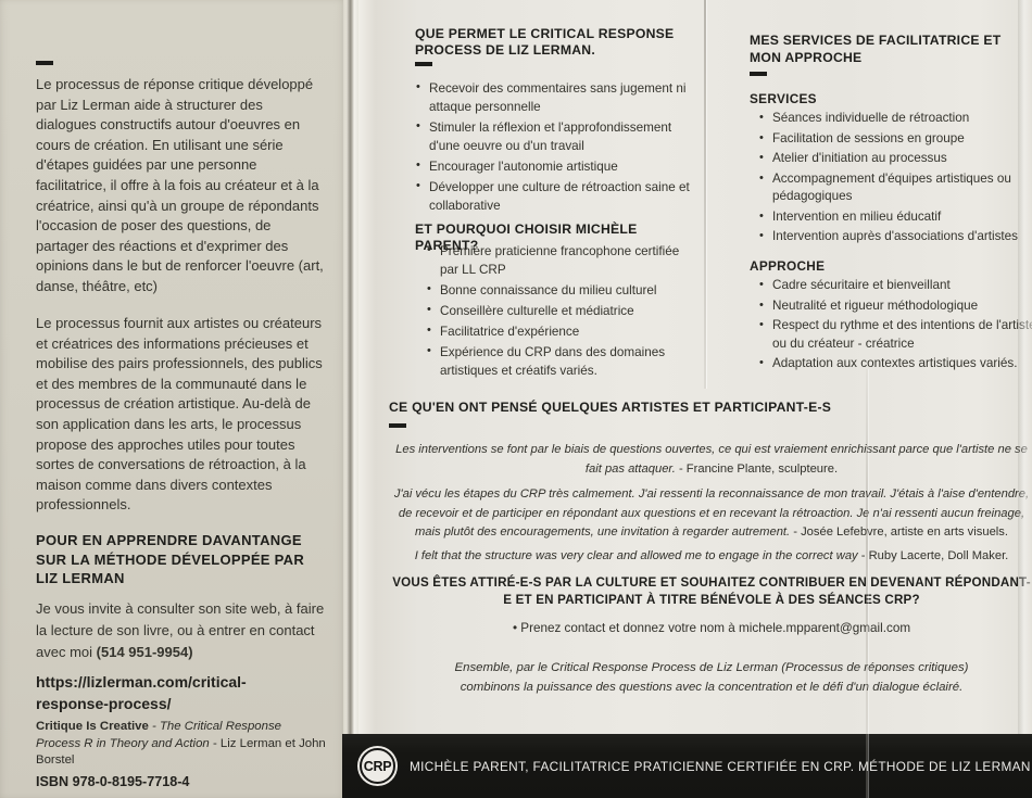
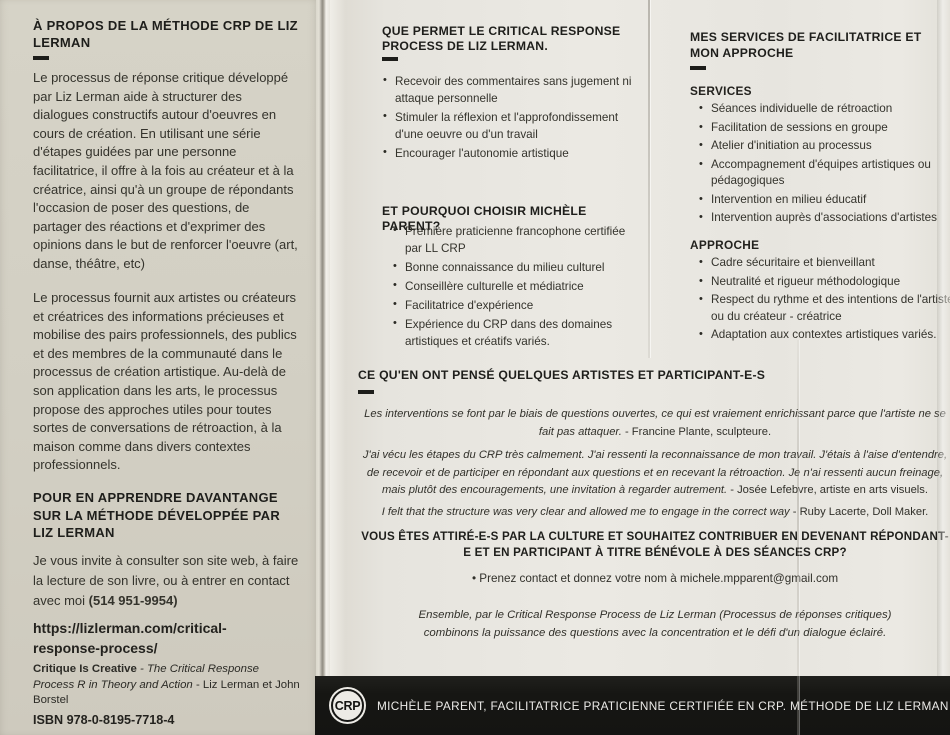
+ À PROPOS DE LA MÉTHODE CRP DE LIZ LERMAN
  Le processus de réponse critique développé par Liz Lerman aide à structurer des dialogues constructifs autour d'oeuvres en cours de création. En utilisant une série d'étapes guidées par une personne facilitatrice, il offre à la fois au créateur et à la créatrice, ainsi qu'à un groupe de répondants l'occasion de poser des questions, de partager des réactions et d'exprimer des opinions dans le but de renforcer l'oeuvre (art, danse, théâtre, etc)
  Le processus fournit aux artistes ou créateurs et créatrices des informations précieuses et mobilise des pairs professionnels, des publics et des membres de la communauté dans le processus de création artistique. Au-delà de son application dans les arts, le processus propose des approches utiles pour toutes sortes de conversations de rétroaction, à la maison comme dans divers contextes professionnels.
  POUR EN APPRENDRE DAVANTANGE SUR LA MÉTHODE DÉVELOPPÉE PAR LIZ LERMAN
  Je vous invite à consulter son site web, à faire la lecture de son livre, ou à entrer en contact avec moi (514 951-9954)
  https://lizlerman.com/critical-response-process/
  Critique Is Creative - The Critical Response Process R in Theory and Action - Liz Lerman et John Borstel
  ISBN 978-0-8195-7718-4
  QUE PERMET LE CRITICAL RESPONSE PROCESS DE LIZ LERMAN.
  Recevoir des commentaires sans jugement ni attaque personnelle
  Stimuler la réflexion et l'approfondissement d'une oeuvre ou d'un travail
  Encourager l'autonomie artistique
- Développer une culture de rétroaction saine et collaborative
  ET POURQUOI CHOISIR MICHÈLE PARENT?
  Première praticienne francophone certifiée par LL CRP
  Bonne connaissance du milieu culturel
  Conseillère culturelle et médiatrice
  Facilitatrice d'expérience
  Expérience du CRP dans des domaines artistiques et créatifs variés.
  MES SERVICES DE FACILITATRICE ET MON APPROCHE
  SERVICES
  Séances individuelle de rétroaction
  Facilitation de sessions en groupe
  Atelier d'initiation au processus
  Accompagnement d'équipes artistiques ou pédagogiques
  Intervention en milieu éducatif
  Intervention auprès d'associations d'artistes
  APPROCHE
  Cadre sécuritaire et bienveillant
  Neutralité et rigueur méthodologique
  Respect du rythme et des intentions de l'art ou du créateur - créatrice
  Adaptation aux contextes artistiques variés.
  CE QU'EN ONT PENSÉ QUELQUES ARTISTES ET PARTICIPANT-E-S
  Les interventions se font par le biais de questions ouvertes, ce qui est vraiement enrichssant parce que l'artiste ne fait pas attaquer. - Francine Plante, sculpteure.
  J'ai vécu les étapes du CRP très calmement. J'ai ressenti la reconnaissance de mon travail. J'étais à l'aise d'entendr de recevoir et de participer en répondant aux questions et en recevant la rétroaction. J n'ai ressenti aucun freinag mais plutôt des encouragements, une invitation à regarder autrement. - Josée Lefebvre, artiste en arts visuels.
  I felt that the structure was very clear and allowed me to engage in the correct way - Ruby Lacerte, Doll Maker.
  VOUS ÊTES ATTIRÉ-E-S PAR LA CULTURE ET SOUHAITEZ CONTRIBUER EN DEVENANT RÉPONDANE ET EN PARTICIPANT À TITRE BÉNÉVOLE À DES SÉANCES CRP?
  Prenez contact et donnez votre nom à michele.mpparent@gail.com
  Ensemble, par le Critical Response Process de Liz Lerman (Processus deéponses critiques) combinons la puissance des questions avec la concentration et le défi d'u dialogue éclairé.
  CRP
  MICHÈLE PARENT, FACILITATRICE PRATICIENNE CERTIFIÉE EN CRP. MÉTHODE DE LIZ LERMAN
